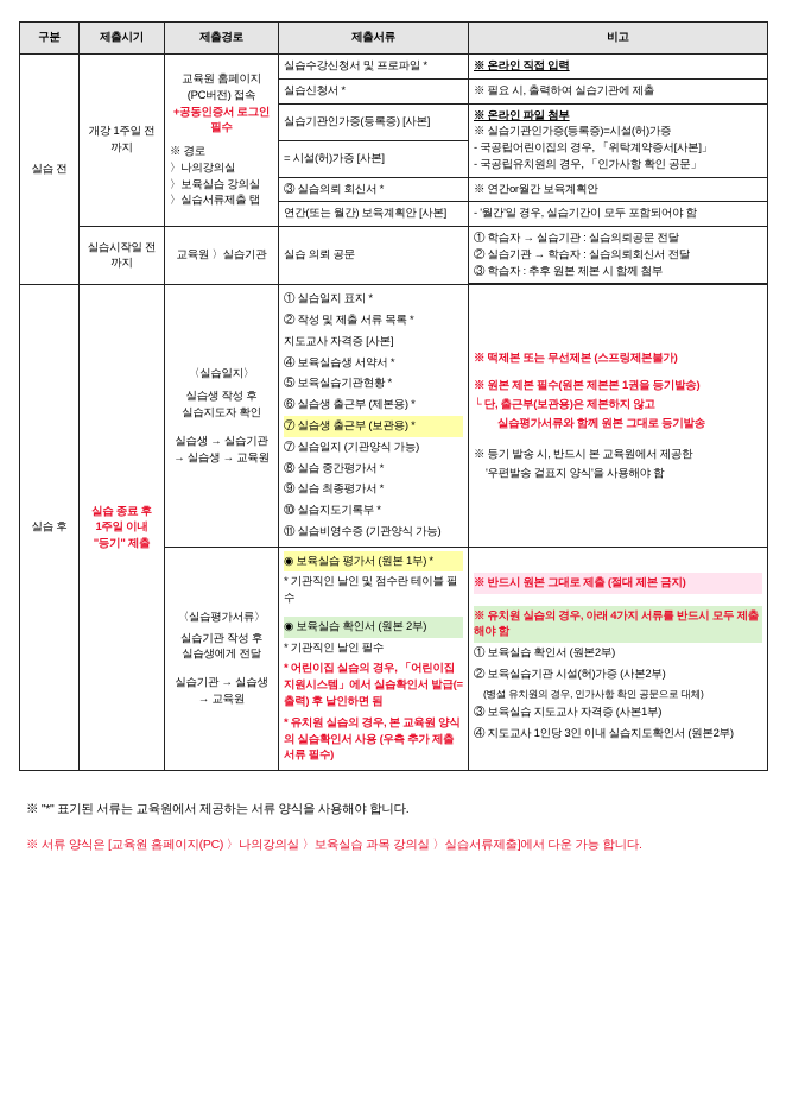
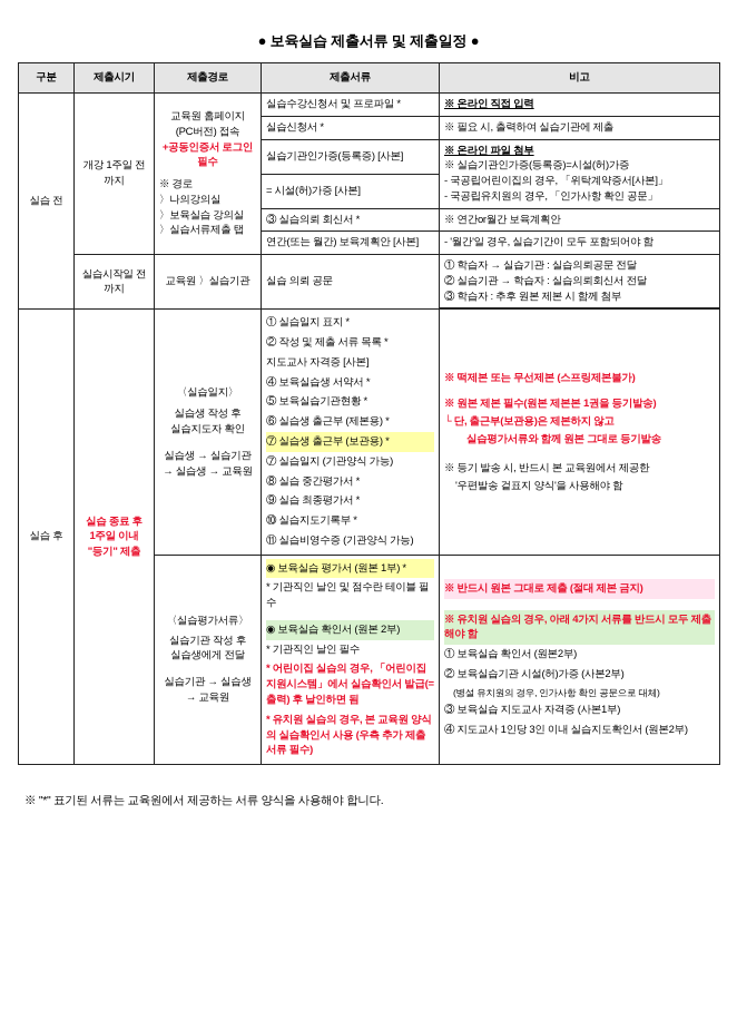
+ ● 보육실습 제출서류 및 제출일정 ●
  구분	제출시기	제출경로	제출서류	비고
  실습 전	개강 1주일 전까지	교육원 홈페이지 (PC버전) 접속 +공동인증서 로그인 필수 ※ 경로 〉나의강의실 〉보육실습 강의실 〉실습서류제출 탭	실습수강신청서 및 프로파일 *	※ 온라인 직접 입력
  실습신청서 *	※ 필요 시, 출력하여 실습기관에 제출
  실습기관인가증(등록증) [사본]	※ 온라인 파일 첨부 ※ 실습기관인가증(등록증)=시설(허)가증 - 국공립어린이집의 경우, 「위탁계약증서[사본]」 - 국공립유치원의 경우, 「인가사항 확인 공문」
  = 시설(허)가증 [사본]
  ③ 실습의뢰 회신서 *	※ 연간or월간 보육계획안
  연간(또는 월간) 보육계획안 [사본]	- '월간'일 경우, 실습기간이 모두 포함되어야 함
  실습시작일 전 까지	교육원 〉실습기관	실습 의뢰 공문	① 학습자 → 실습기관 : 실습의뢰공문 전달 ② 실습기관 → 학습자 : 실습의뢰회신서 전달 ③ 학습자 : 추후 원본 제본 시 함께 첨부
  실습 후	실습 종료 후 1주일 이내 "등기" 제출	〈실습일지〉 실습생 작성 후 실습지도자 확인 실습생 → 실습기관 → 실습생 → 교육원	① 실습일지 표지 * ② 작성 및 제출 서류 목록 * 지도교사 자격증 [사본] ④ 보육실습생 서약서 * ⑤ 보육실습기관현황 * ⑥ 실습생 출근부 (제본용) * ⑦ 실습생 출근부 (보관용) * ⑦ 실습일지 (기관양식 가능) ⑧ 실습 중간평가서 * ⑨ 실습 최종평가서 * ⑩ 실습지도기록부 * ⑪ 실습비영수증 (기관양식 가능)	※ 떡제본 또는 무선제본 (스프링제본불가) ※ 원본 제본 필수(원본 제본본 1권을 등기발송) └ 단, 출근부(보관용)은 제본하지 않고 실습평가서류와 함께 원본 그대로 등기발송 ※ 등기 발송 시, 반드시 본 교육원에서 제공한 '우편발송 겉표지 양식'을 사용해야 함
  〈실습평가서류〉 실습기관 작성 후 실습생에게 전달 실습기관 → 실습생 → 교육원	◉ 보육실습 평가서 (원본 1부) * * 기관직인 날인 및 점수란 테이블 필수 ◉ 보육실습 확인서 (원본 2부) * 기관직인 날인 필수 * 어린이집 실습의 경우, 「어린이집지원시스템」에서 실습확인서 발급(=출력) 후 날인하면 됨 * 유치원 실습의 경우, 본 교육원 양식의 실습확인서 사용 (우측 추가 제출서류 필수)	※ 반드시 원본 그대로 제출 (절대 제본 금지) ※ 유치원 실습의 경우, 아래 4가지 서류를 반드시 모두 제출해야 함 ① 보육실습 확인서 (원본2부) ② 보육실습기관 시설(허)가증 (사본2부) (병설 유치원의 경우, 인가사항 확인 공문으로 대체) ③ 보육실습 지도교사 자격증 (사본1부) ④ 지도교사 1인당 3인 이내 실습지도확인서 (원본2부)
  ※ "*" 표기된 서류는 교육원에서 제공하는 서류 양식을 사용해야 합니다.
- ※ 서류 양식은 [교육원 홈페이지(PC) 〉나의강의실 〉보육실습 과목 강의실 〉실습서류제출]에서 다운 가능 합니다.
